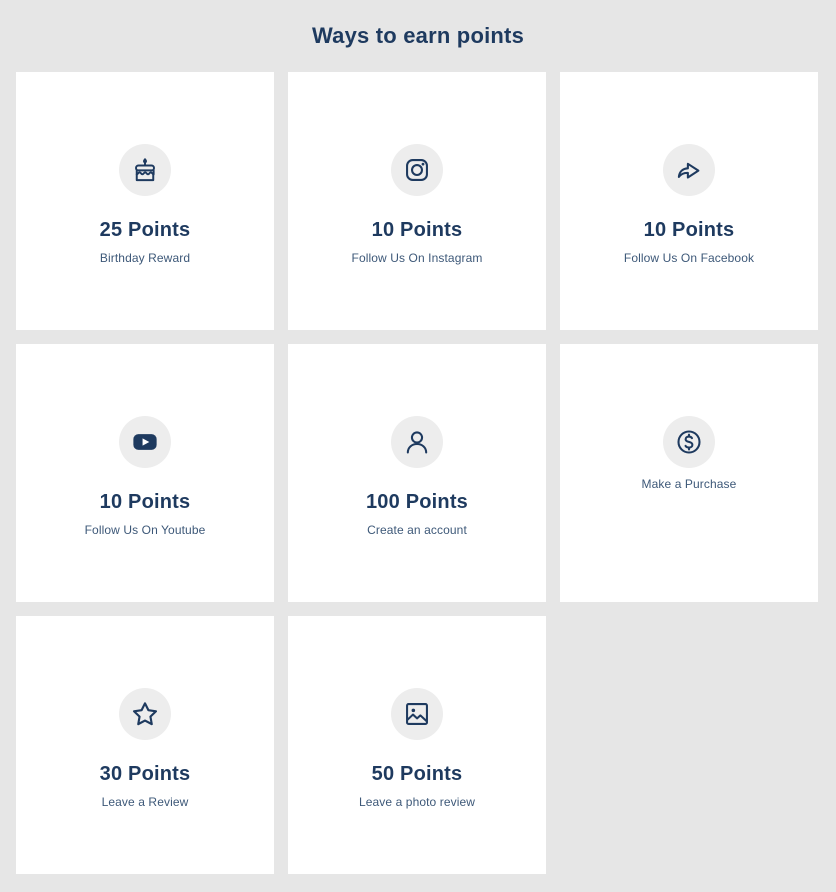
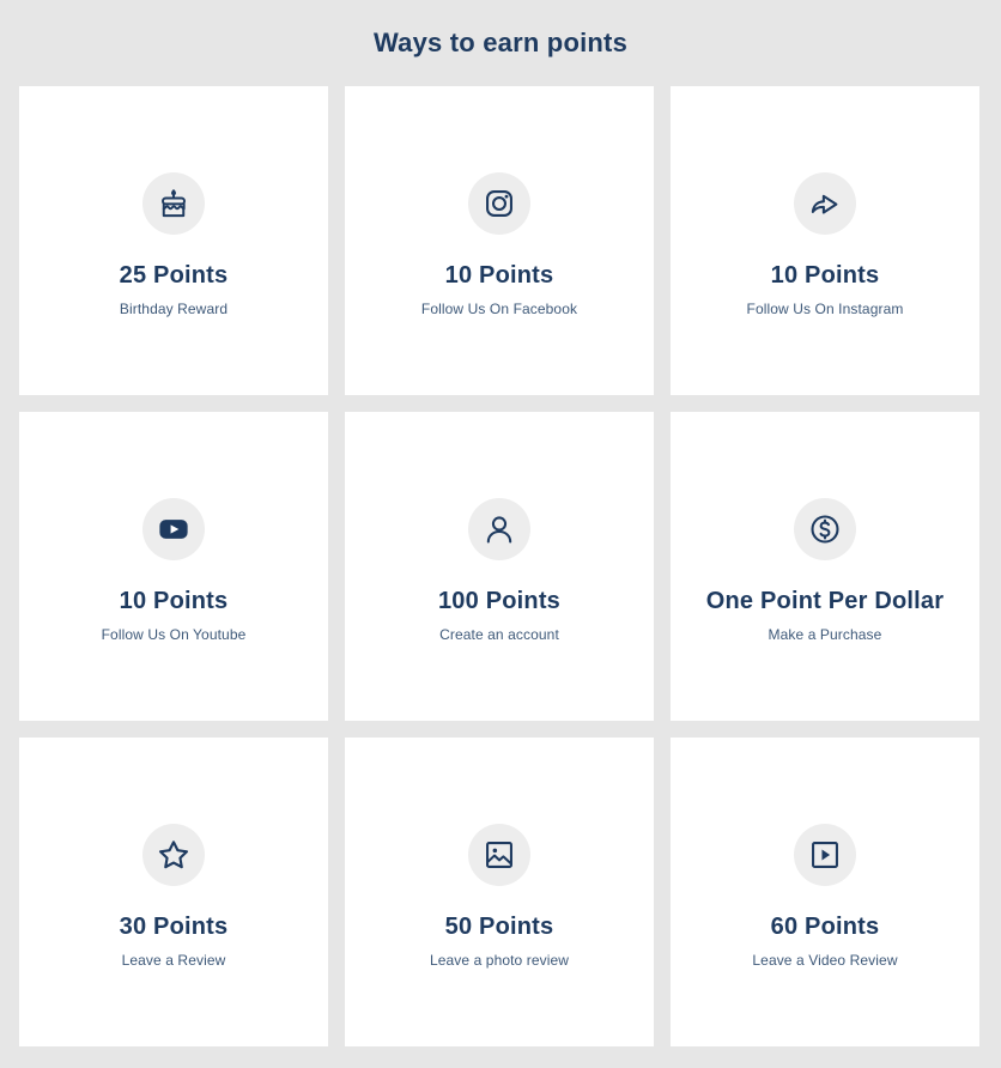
  Ways to earn points
  25 Points
  Birthday Reward
  10 Points
- Follow Us On Instagram
+ Follow Us On Facebook
  10 Points
- Follow Us On Facebook
+ Follow Us On Instagram
  10 Points
  Follow Us On Youtube
  100 Points
  Create an account
+ One Point Per Dollar
  Make a Purchase
  30 Points
  Leave a Review
  50 Points
  Leave a photo review
+ 60 Points
+ Leave a Video Review
